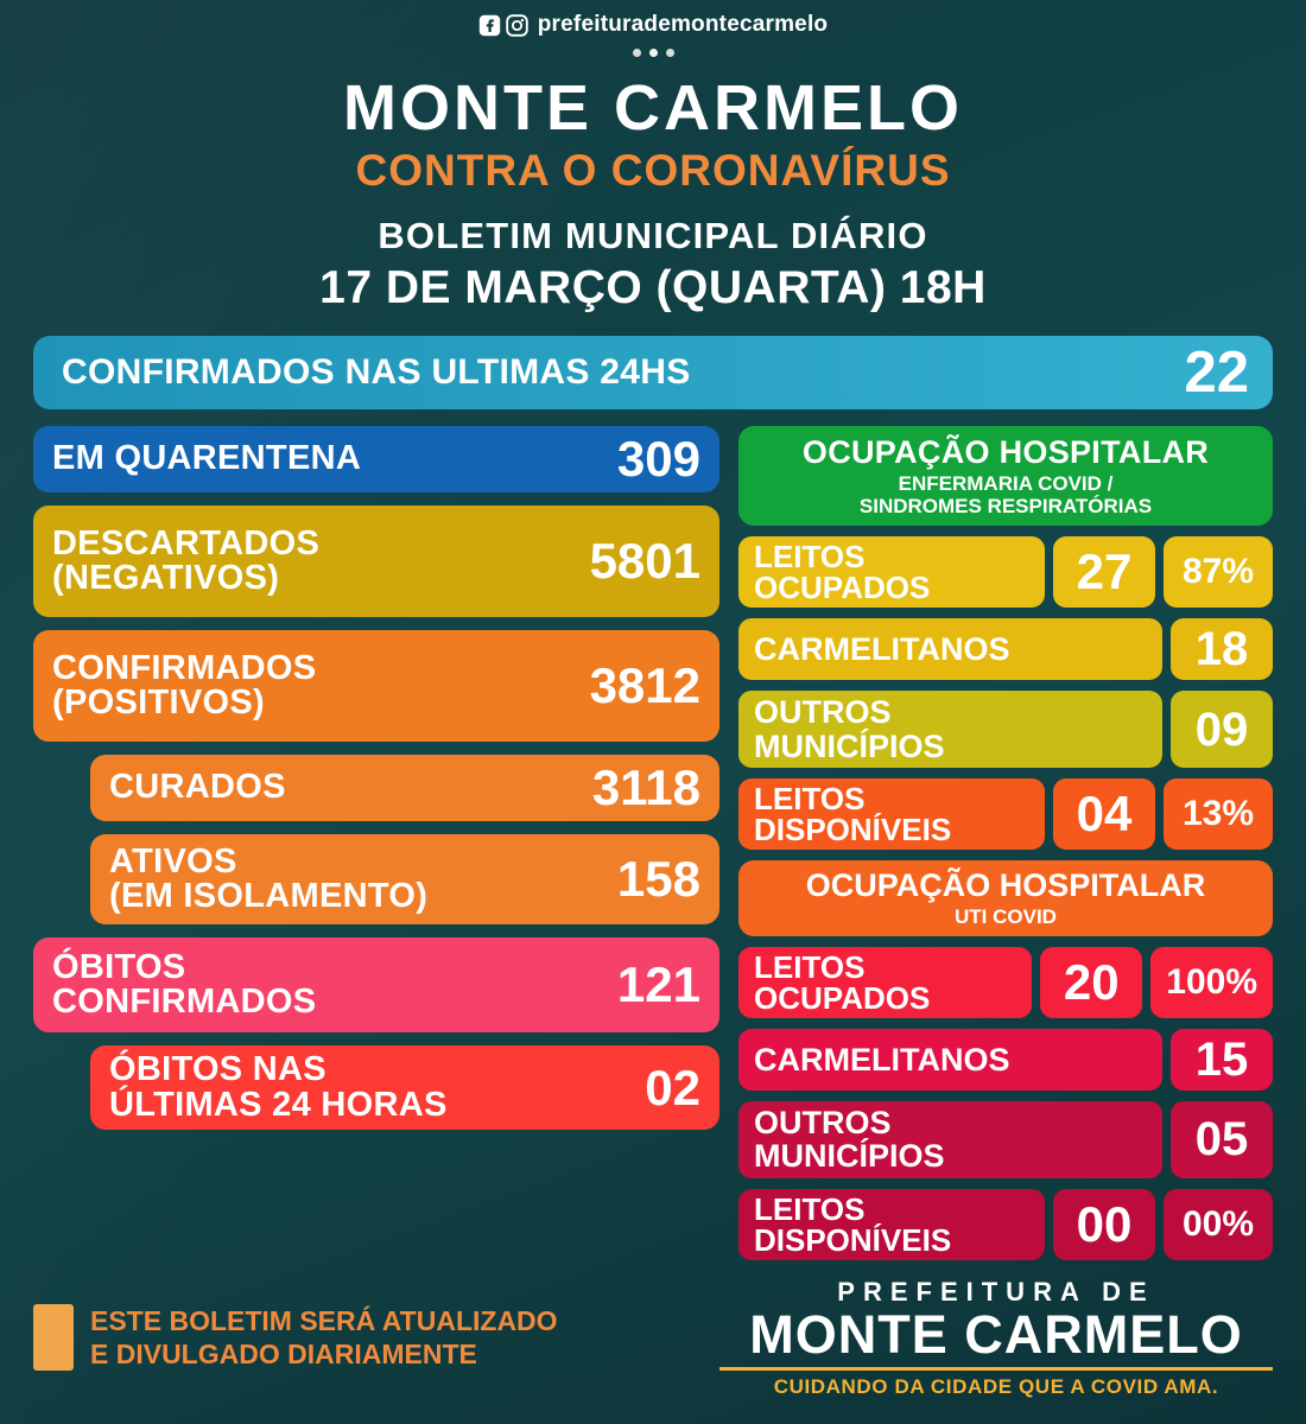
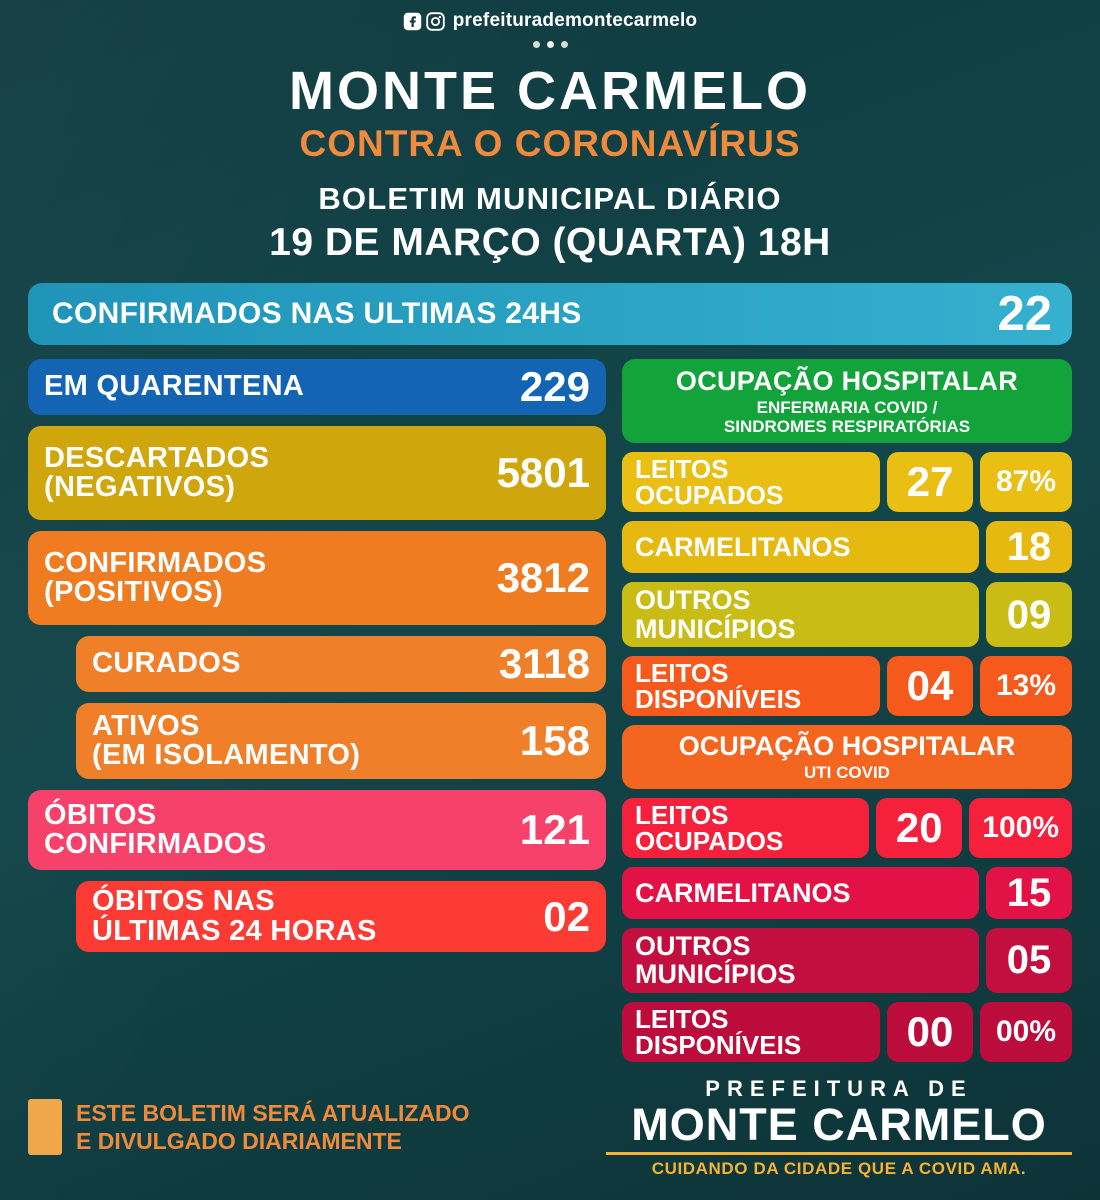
  prefeiturademontecarmelo
  MONTE CARMELO
  CONTRA O CORONAVÍRUS
  BOLETIM MUNICIPAL DIÁRIO
- 17 DE MARÇO (QUARTA) 18H
+ 19 DE MARÇO (QUARTA) 18H
  CONFIRMADOS NAS ULTIMAS 24HS
  22
  EM QUARENTENA
- 309
+ 229
  DESCARTADOS
  (NEGATIVOS)
  5801
  CONFIRMADOS
  (POSITIVOS)
  3812
  CURADOS
  3118
  ATIVOS
  (EM ISOLAMENTO)
  158
  ÓBITOS
  CONFIRMADOS
  121
  ÓBITOS NAS
  ÚLTIMAS 24 HORAS
  02
  OCUPAÇÃO HOSPITALAR
  ENFERMARIA COVID /
  SINDROMES RESPIRATÓRIAS
  LEITOS
  OCUPADOS
  27
  87%
  CARMELITANOS
  18
  OUTROS
  MUNICÍPIOS
  09
  LEITOS
  DISPONÍVEIS
  04
  13%
  OCUPAÇÃO HOSPITALAR
  UTI COVID
  LEITOS
  OCUPADOS
  20
  100%
  CARMELITANOS
  15
  OUTROS
  MUNICÍPIOS
  05
  LEITOS
  DISPONÍVEIS
  00
  00%
  ESTE BOLETIM SERÁ ATUALIZADO
  E DIVULGADO DIARIAMENTE
  PREFEITURA DE
  MONTE CARMELO
  CUIDANDO DA CIDADE QUE A COVID AMA.
